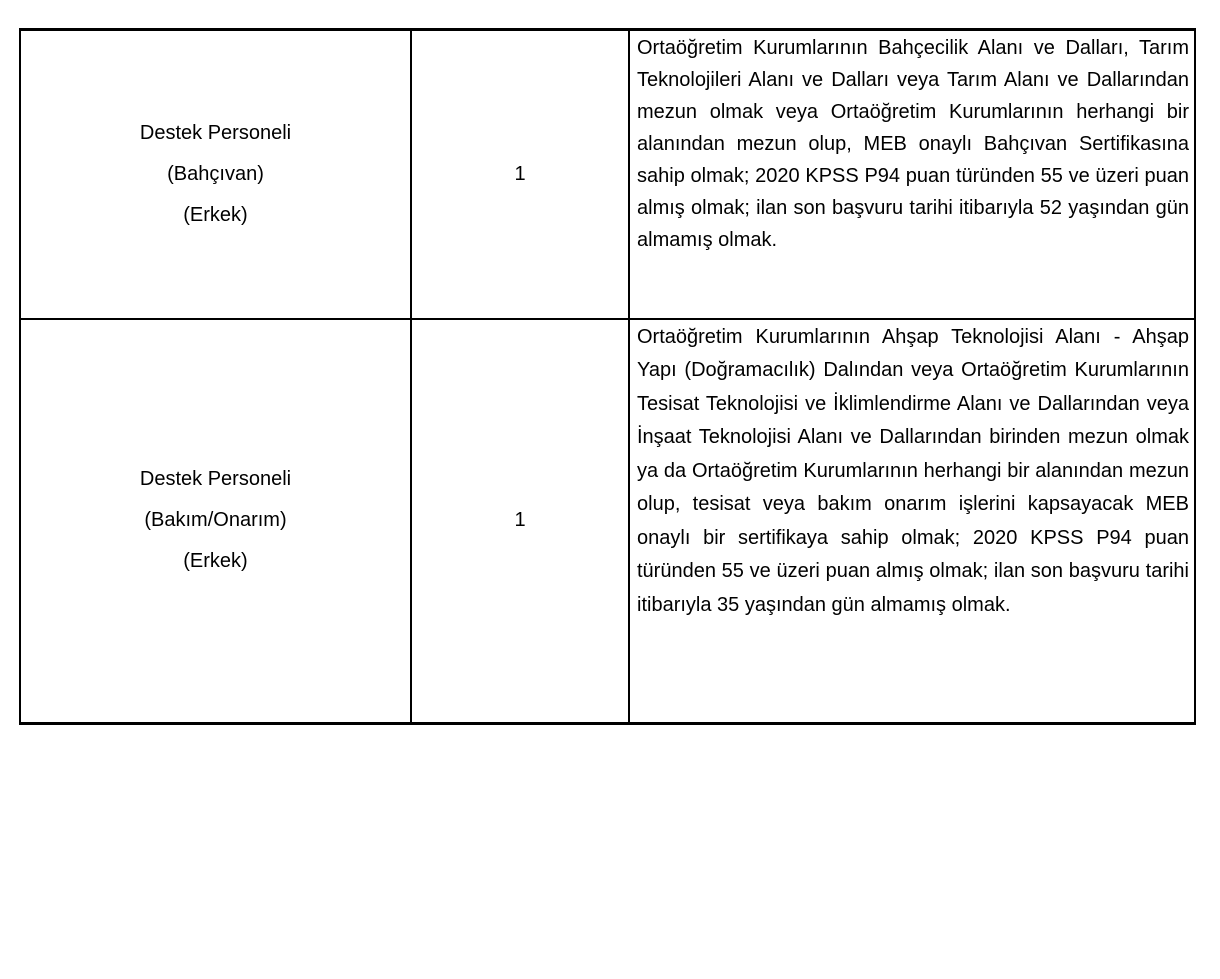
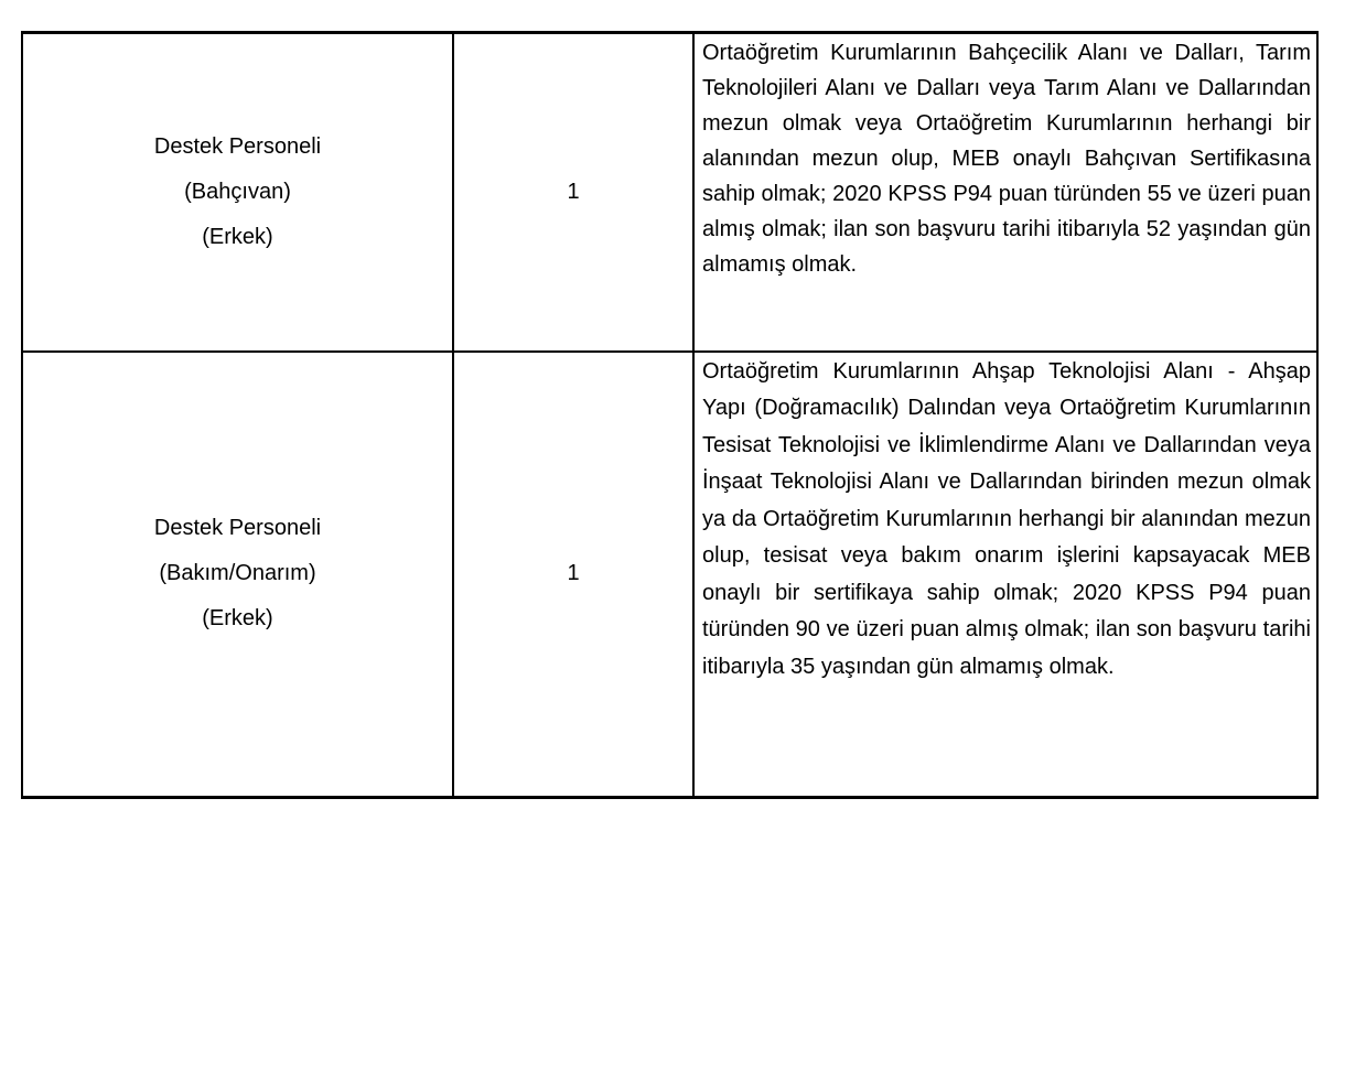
  Destek Personeli (Bahçıvan) (Erkek)	1	Ortaöğretim Kurumlarının Bahçecilik Alanı ve Dalları, Tarım Teknolojileri Alanı ve Dalları veya Tarım Alanı ve Dallarından mezun olmak veya Ortaöğretim Kurumlarının herhangi bir alanından mezun olup, MEB onaylı Bahçıvan Sertifikasına sahip olmak; 2020 KPSS P94 puan türünden 55 ve üzeri puan almış olmak; ilan son başvuru tarihi itibarıyla 52 yaşından gün almamış olmak.
- Destek Personeli (Bakım/Onarım) (Erkek)	1	Ortaöğretim Kurumlarının Ahşap Teknolojisi Alanı - Ahşap Yapı (Doğramacılık) Dalından veya Ortaöğretim Kurumlarının Tesisat Teknolojisi ve İklimlendirme Alanı ve Dallarından veya İnşaat Teknolojisi Alanı ve Dallarından birinden mezun olmak ya da Ortaöğretim Kurumlarının herhangi bir alanından mezun olup, tesisat veya bakım onarım işlerini kapsayacak MEB onaylı bir sertifikaya sahip olmak; 2020 KPSS P94 puan türünden 55 ve üzeri puan almış olmak; ilan son başvuru tarihi itibarıyla 35 yaşından gün almamış olmak.
+ Destek Personeli (Bakım/Onarım) (Erkek)	1	Ortaöğretim Kurumlarının Ahşap Teknolojisi Alanı - Ahşap Yapı (Doğramacılık) Dalından veya Ortaöğretim Kurumlarının Tesisat Teknolojisi ve İklimlendirme Alanı ve Dallarından veya İnşaat Teknolojisi Alanı ve Dallarından birinden mezun olmak ya da Ortaöğretim Kurumlarının herhangi bir alanından mezun olup, tesisat veya bakım onarım işlerini kapsayacak MEB onaylı bir sertifikaya sahip olmak; 2020 KPSS P94 puan türünden 90 ve üzeri puan almış olmak; ilan son başvuru tarihi itibarıyla 35 yaşından gün almamış olmak.
